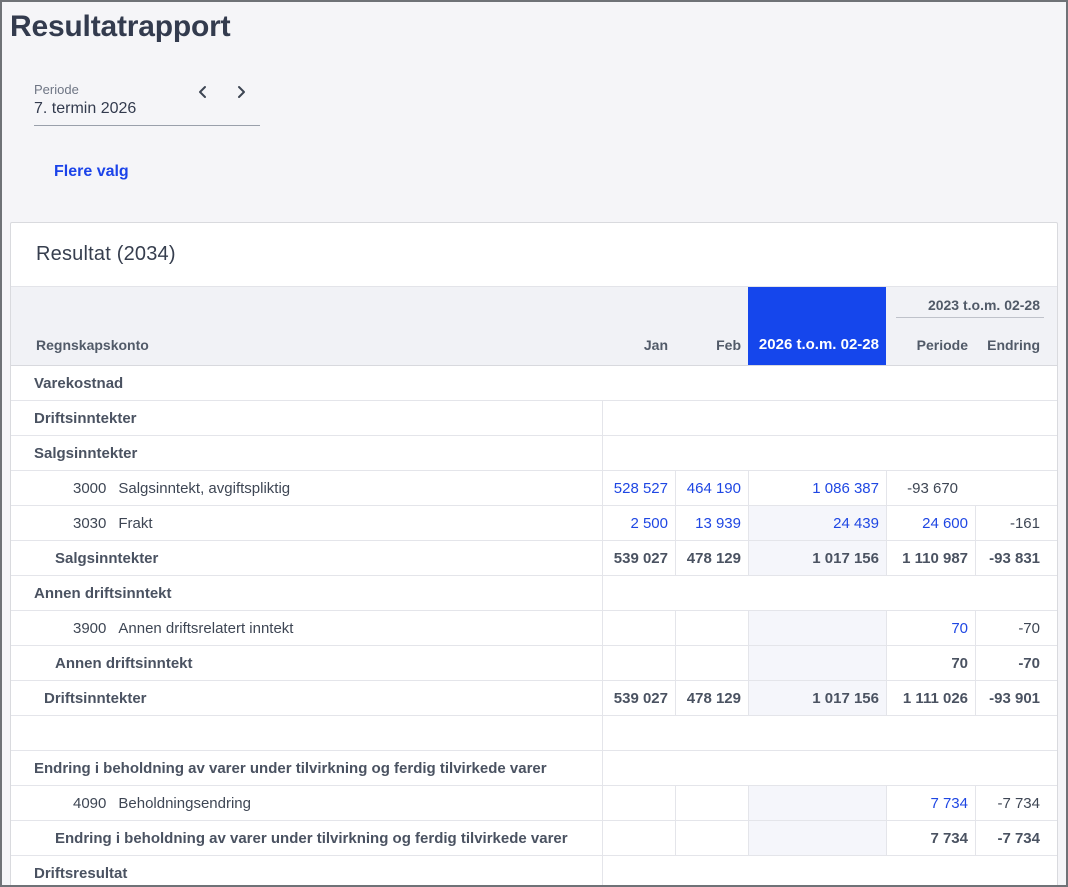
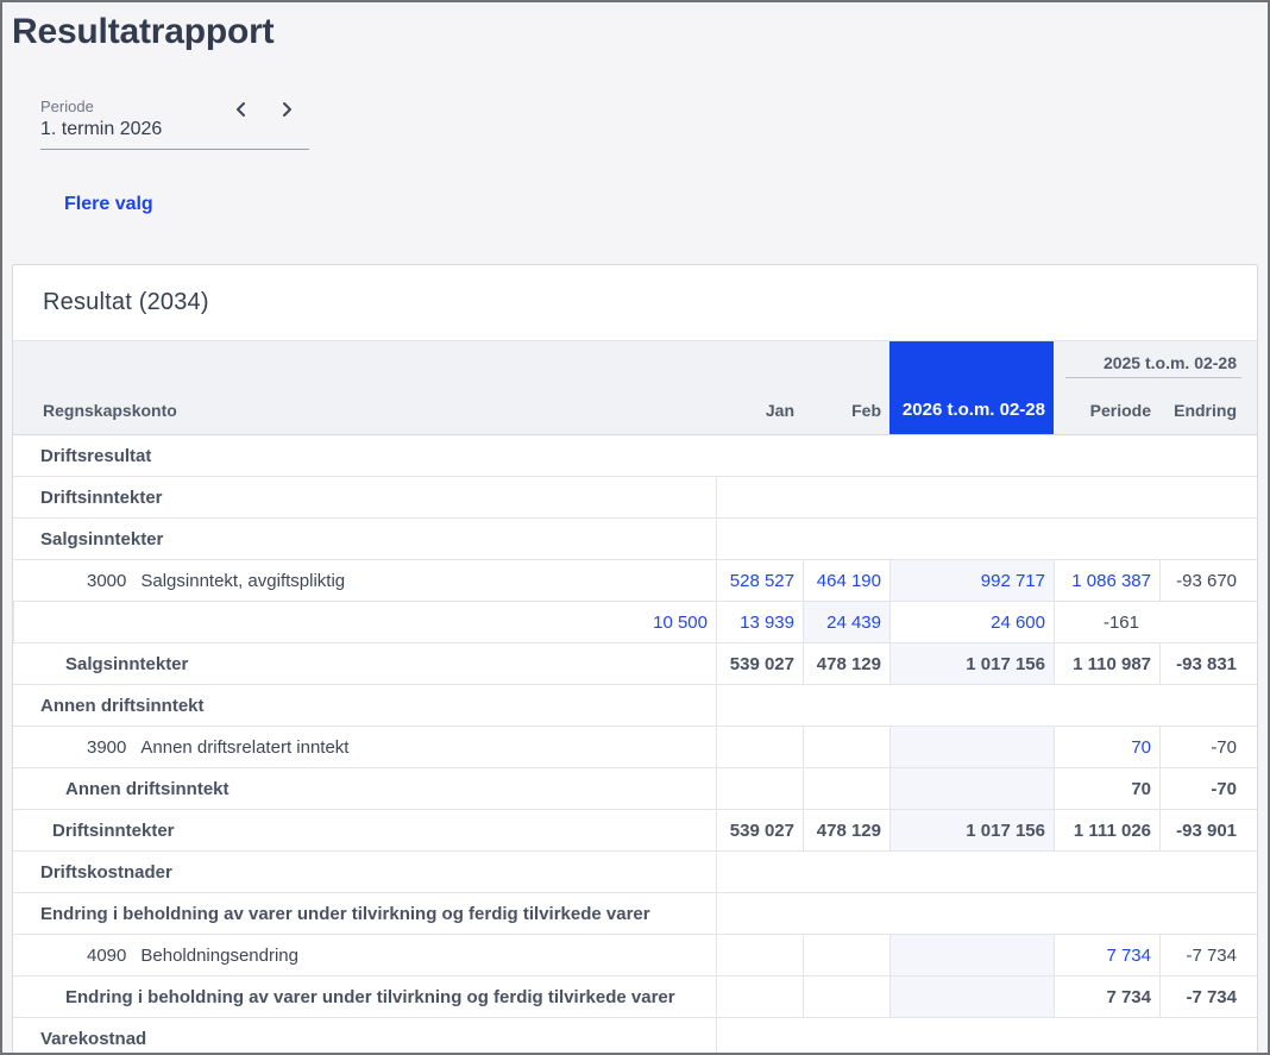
  Resultatrapport
  Periode
- 7. termin 2026
+ 1. termin 2026
  Flere valg
  Resultat (2034)
  Regnskapskonto
  Jan
  Feb
  2026 t.o.m. 02-28
- 2023 t.o.m. 02-28
+ 2025 t.o.m. 02-28
  Periode
  Endring
- Varekostnad
+ Driftsresultat
  Driftsinntekter
  Salgsinntekter
  3000
  Salgsinntekt, avgiftspliktig
  528 527
  464 190
+ 992 717
  1 086 387
  -93 670
- 3030
- Frakt
- 2 500
+ 10 500
  13 939
  24 439
  24 600
  -161
  Salgsinntekter
  539 027
  478 129
  1 017 156
  1 110 987
  -93 831
  Annen driftsinntekt
  3900
  Annen driftsrelatert inntekt
  70
  -70
  Annen driftsinntekt
  70
  -70
  Driftsinntekter
  539 027
  478 129
  1 017 156
  1 111 026
  -93 901
+ Driftskostnader
  Endring i beholdning av varer under tilvirkning og ferdig tilvirkede varer
  4090
  Beholdningsendring
  7 734
  -7 734
  Endring i beholdning av varer under tilvirkning og ferdig tilvirkede varer
  7 734
  -7 734
- Driftsresultat
+ Varekostnad
